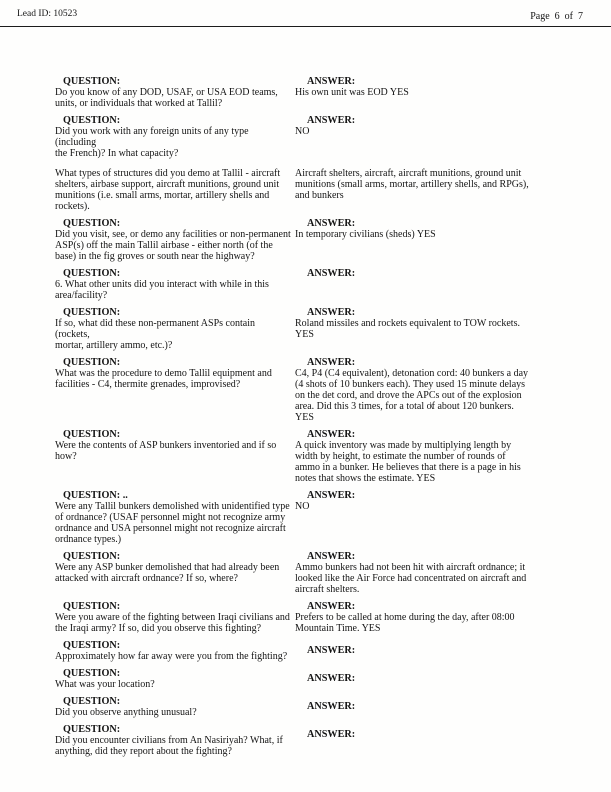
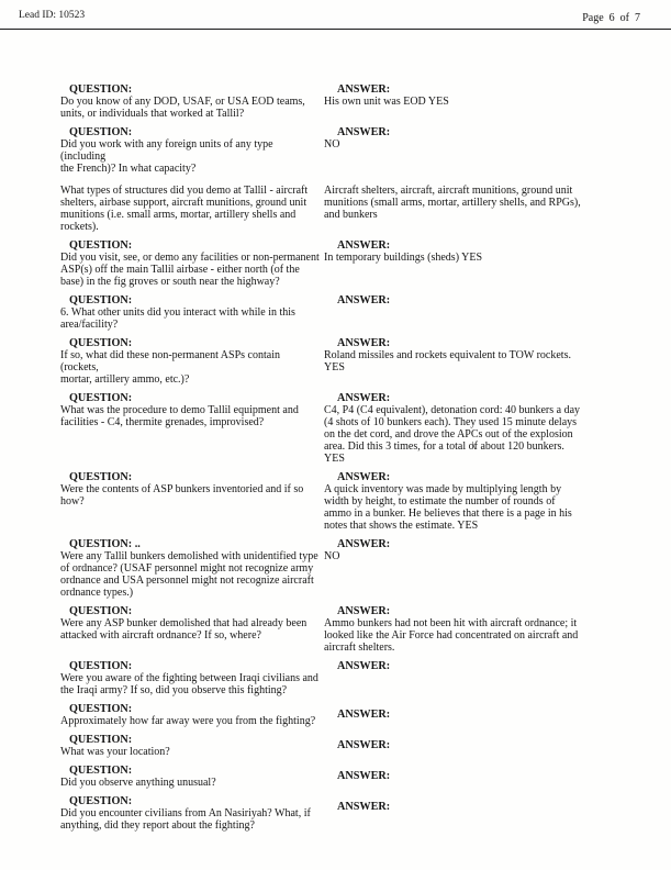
  Lead ID: 10523
  Page 6 of 7
  \
  QUESTION:
  Do you know of any DOD, USAF, or USA EOD teams,
  units, or individuals that worked at Tallil?
  ANSWER:
  His own unit was EOD YES
  QUESTION:
  Did you work with any foreign units of any type (including
  the French)? In what capacity?
  ANSWER:
  NO
  What types of structures did you demo at Tallil - aircraft
  shelters, airbase support, aircraft munitions, ground unit
  munitions (i.e. small arms, mortar, artillery shells and
  rockets).
  Aircraft shelters, aircraft, aircraft munitions, ground unit
  munitions (small arms, mortar, artillery shells, and RPGs),
  and bunkers
  QUESTION:
  Did you visit, see, or demo any facilities or non-permanent
  ASP(s) off the main Tallil airbase - either north (of the
  base) in the fig groves or south near the highway?
  ANSWER:
- In temporary civilians (sheds) YES
+ In temporary buildings (sheds) YES
  QUESTION:
  6. What other units did you interact with while in this
  area/facility?
  ANSWER:
  QUESTION:
  If so, what did these non-permanent ASPs contain (rockets,
  mortar, artillery ammo, etc.)?
  ANSWER:
  Roland missiles and rockets equivalent to TOW rockets.
  YES
  QUESTION:
  What was the procedure to demo Tallil equipment and
  facilities - C4, thermite grenades, improvised?
  ANSWER:
  C4, P4 (C4 equivalent), detonation cord: 40 bunkers a day
  (4 shots of 10 bunkers each). They used 15 minute delays
  on the det cord, and drove the APCs out of the explosion
  area. Did this 3 times, for a total of about 120 bunkers.
  YES
  QUESTION:
  Were the contents of ASP bunkers inventoried and if so
  how?
  ANSWER:
  A quick inventory was made by multiplying length by
  width by height, to estimate the number of rounds of
  ammo in a bunker. He believes that there is a page in his
  notes that shows the estimate. YES
  QUESTION: ..
  Were any Tallil bunkers demolished with unidentified type
  of ordnance? (USAF personnel might not recognize army
  ordnance and USA personnel might not recognize aircraft
  ordnance types.)
  ANSWER:
  NO
  QUESTION:
  Were any ASP bunker demolished that had already been
  attacked with aircraft ordnance? If so, where?
  ANSWER:
  Ammo bunkers had not been hit with aircraft ordnance; it
  looked like the Air Force had concentrated on aircraft and
  aircraft shelters.
  QUESTION:
  Were you aware of the fighting between Iraqi civilians and
  the Iraqi army? If so, did you observe this fighting?
  ANSWER:
- Prefers to be called at home during the day, after 08:00
- Mountain Time. YES
  QUESTION:
  Approximately how far away were you from the fighting?
  ANSWER:
  QUESTION:
  What was your location?
  ANSWER:
  QUESTION:
  Did you observe anything unusual?
  ANSWER:
  QUESTION:
  Did you encounter civilians from An Nasiriyah? What, if
  anything, did they report about the fighting?
  ANSWER:
